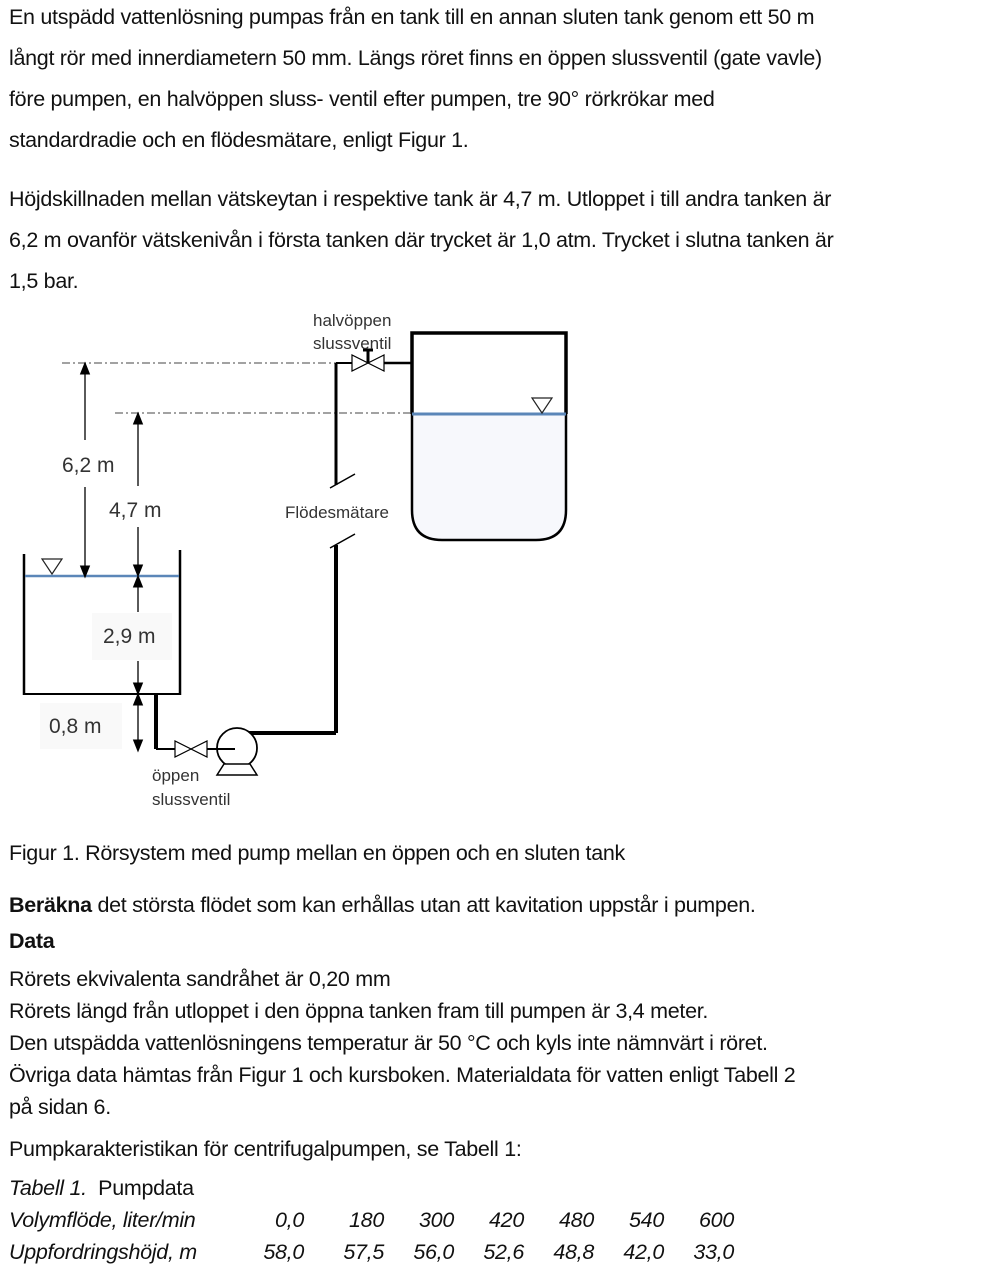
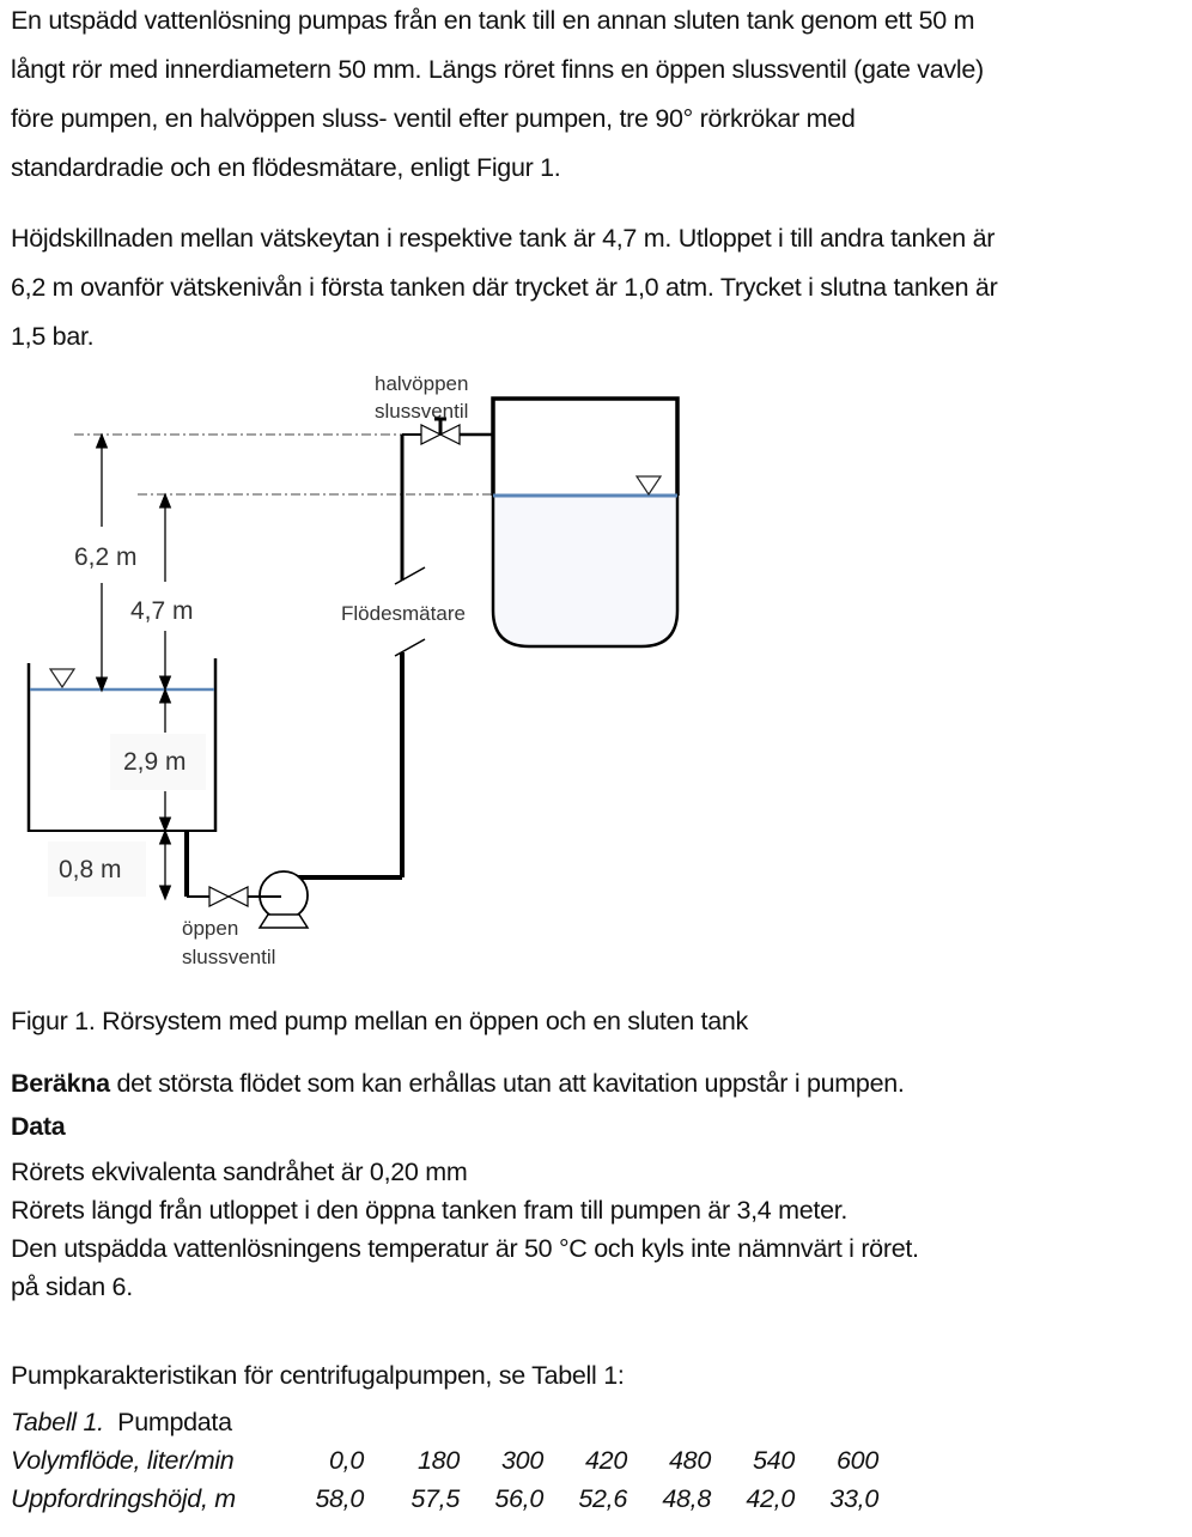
  En utspädd vattenlösning pumpas från en tank till en annan sluten tank genom ett 50 m
  långt rör med innerdiametern 50 mm. Längs röret finns en öppen slussventil (gate vavle)
  före pumpen, en halvöppen sluss- ventil efter pumpen, tre 90° rörkrökar med
  standardradie och en flödesmätare, enligt Figur 1.
  Höjdskillnaden mellan vätskeytan i respektive tank är 4,7 m. Utloppet i till andra tanken är
  6,2 m ovanför vätskenivån i första tanken där trycket är 1,0 atm. Trycket i slutna tanken är
  1,5 bar.
  halvöppen
  slussventil
  Flödesmätare
  öppen
  slussventil
  6,2 m
  4,7 m
  2,9 m
  0,8 m
  Figur 1. Rörsystem med pump mellan en öppen och en sluten tank
  Beräkna det största flödet som kan erhållas utan att kavitation uppstår i pumpen.
  Data
  Rörets ekvivalenta sandråhet är 0,20 mm
  Rörets längd från utloppet i den öppna tanken fram till pumpen är 3,4 meter.
  Den utspädda vattenlösningens temperatur är 50 °C och kyls inte nämnvärt i röret.
- Övriga data hämtas från Figur 1 och kursboken. Materialdata för vatten enligt Tabell 2
  på sidan 6.
  Pumpkarakteristikan för centrifugalpumpen, se Tabell 1:
  Tabell 1. Pumpdata
  Volymflöde, liter/min
  0,0
  180
  300
  420
  480
  540
  600
  Uppfordringshöjd, m
  58,0
  57,5
  56,0
  52,6
  48,8
  42,0
  33,0
